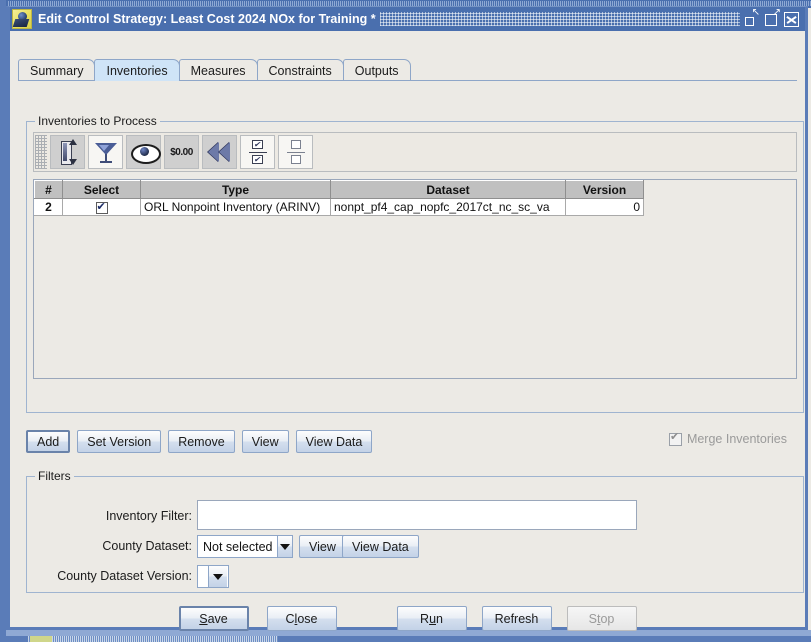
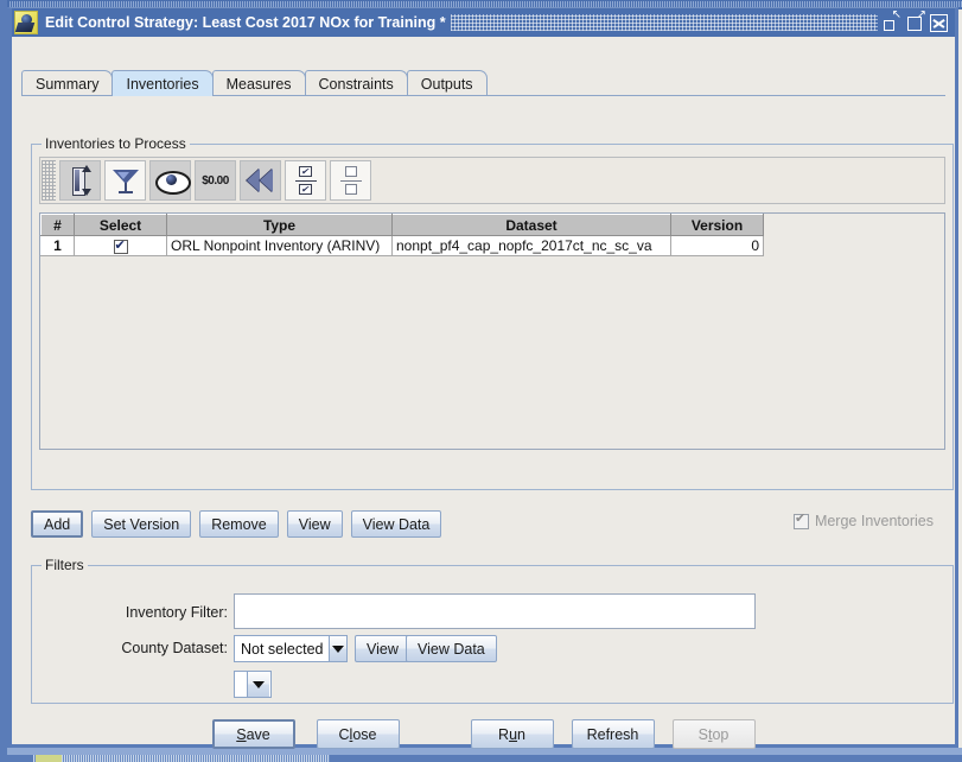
- Edit Control Strategy: Least Cost 2024 NOx for Training *
+ Edit Control Strategy: Least Cost 2017 NOx for Training *
  Summary
  Inventories
  Measures
  Constraints
  Outputs
  Inventories to Process
  $0.00
  ✔
  ✔
  #	Select	Type	Dataset	Version
- 2		ORL Nonpoint Inventory (ARINV)	nonpt_pf4_cap_nopfc_2017ct_nc_sc_va	0
+ 1		ORL Nonpoint Inventory (ARINV)	nonpt_pf4_cap_nopfc_2017ct_nc_sc_va	0
  Add
  Set Version
  Remove
  View
  View Data
  Merge Inventories
  Filters
  Inventory Filter:
  County Dataset:
  Not selected
  View
  View Data
- County Dataset Version:
  S
  ave
  C
  l
  ose
  R
  u
  n
  Refresh
  S
  t
  op
